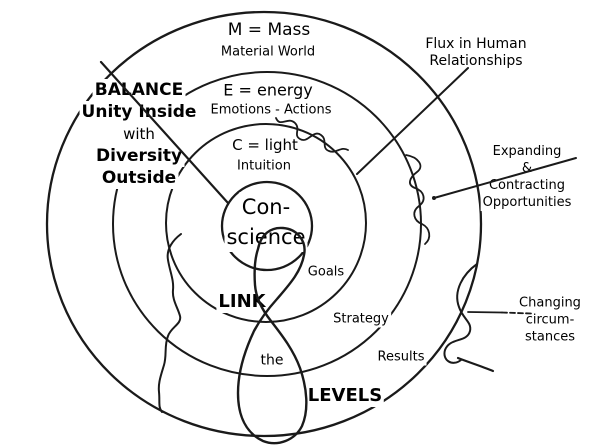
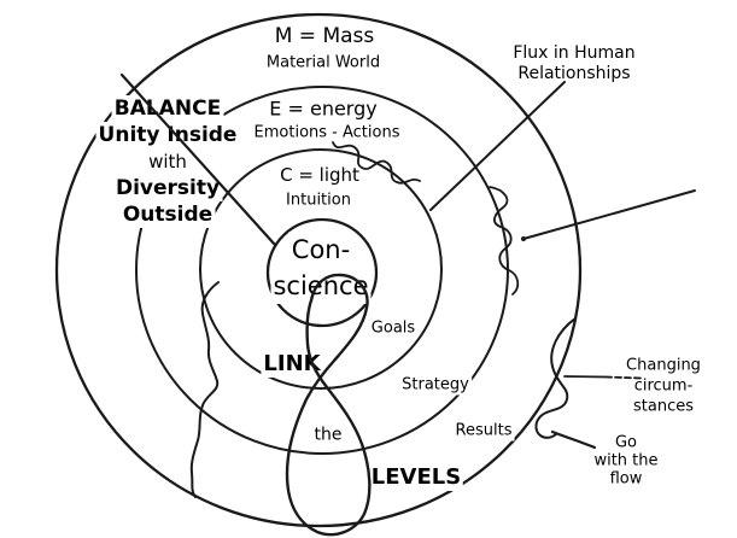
  M = Mass
  Material World
  E = energy
  Emotions - Actions
  C = light
  Intuition
  Con-
  scienc
  Goals
  Strategy
  Results
  LIN
  the
  LEVELS
  BAANCE
  Unity Inside
  with
  Diversity
  Outside
  Flux in Human
  Relationships
- Expanding
- &
- Contracting
- Opportunities
  Changing
  circum-
  stances
+ Go
+ with the
+ flow
